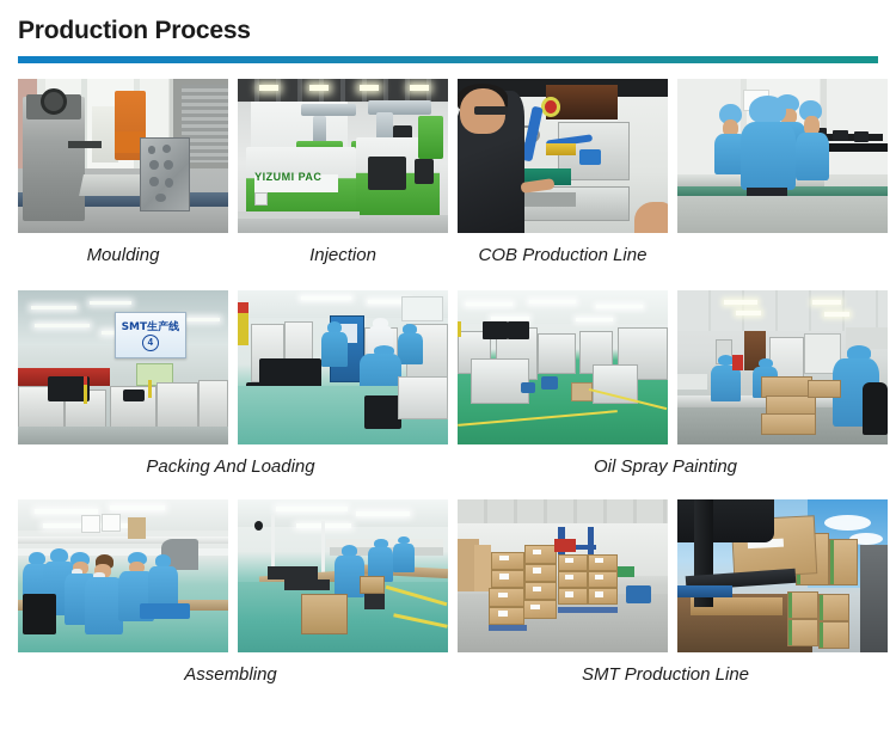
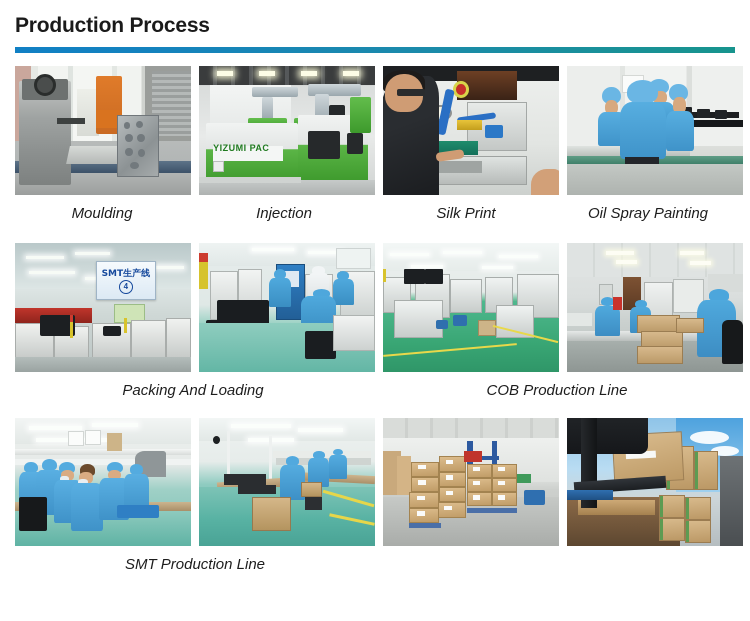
  Production Process
  YIZUMI PAC
  Moulding
  Injection
+ Silk Print
- COB Production Line
+ Oil Spray Painting
  SMT生产线
  4
  Packing And Loading
- Oil Spray Painting
+ COB Production Line
- Assembling
  SMT Production Line
